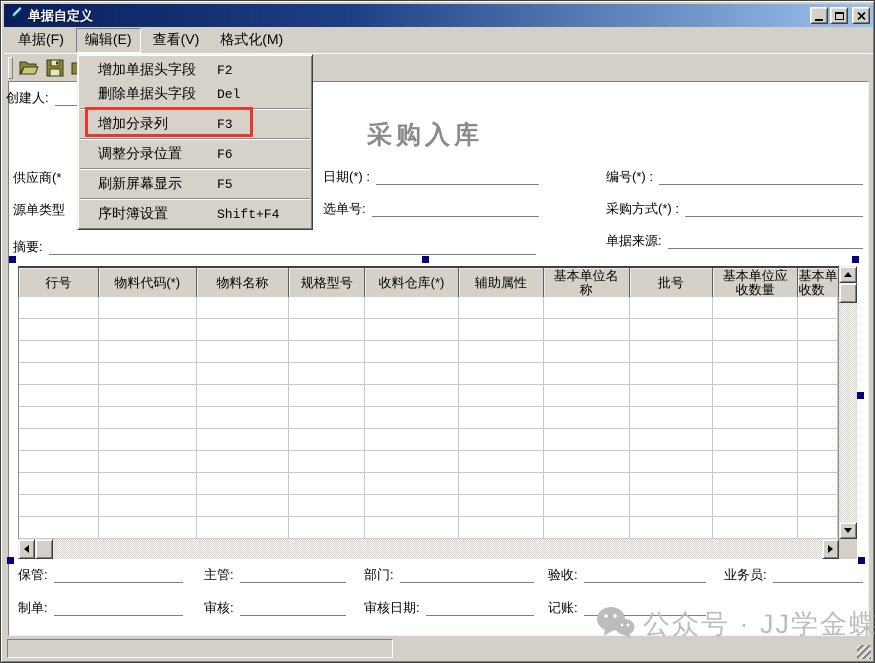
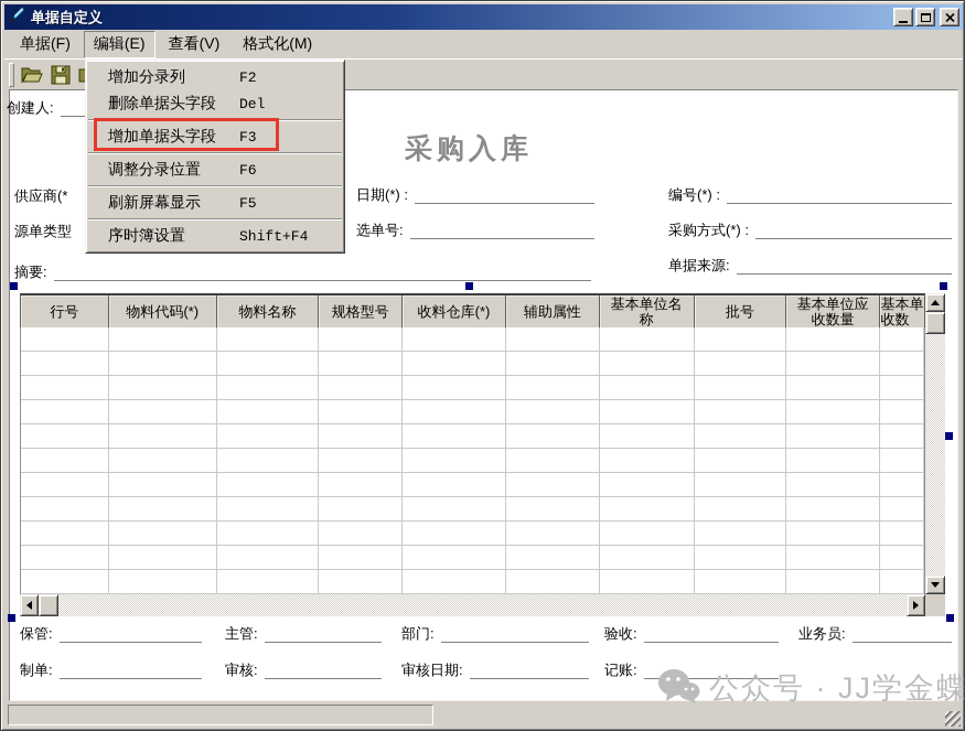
  单据自定义
  单据(F)
  编辑(E)
  查看(V)
  格式化(M)
  创建人:
  采购入库
  供应商(*
  源单类型
  摘要:
  日期(*) :
  选单号:
  编号(*) :
  采购方式(*) :
  单据来源:
  行号
  物料代码(*)
  物料名称
  规格型号
  收料仓库(*)
  辅助属性
  基本单位名称
  批号
  基本单位应收数量
  基本单
  收数
  保管:
  主管:
  部门:
  验收:
  业务员:
  制单:
  审核:
  审核日期:
  记账:
- 增加单据头字段
+ 增加分录列
  F2
  删除单据头字段
  Del
- 增加分录列
+ 增加单据头字段
  F3
  调整分录位置
  F6
  刷新屏幕显示
  F5
  序时簿设置
  Shift+F4
  公众号 · JJ学金蝶
